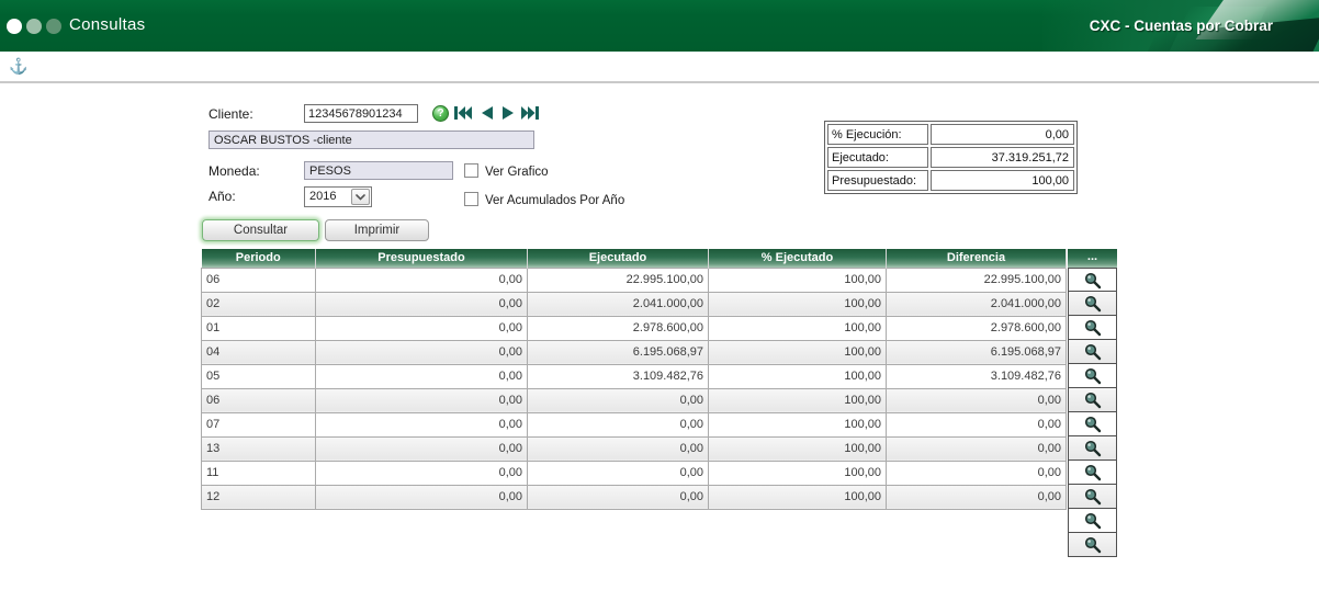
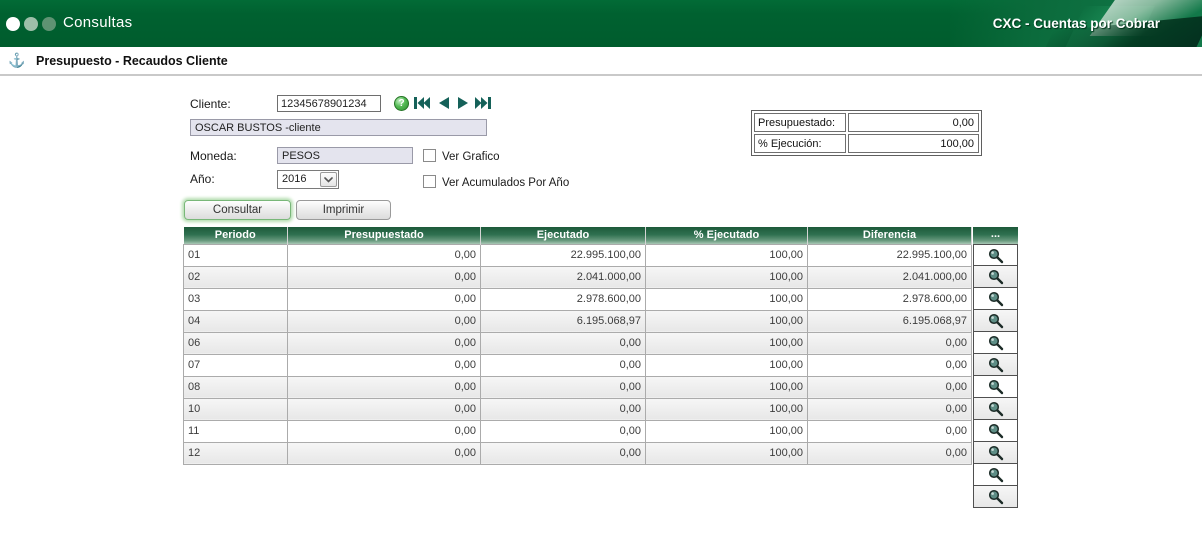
  Consultas
  CXC - Cuentas por Cobrar
  ⚓
+ Presupuesto - Recaudos Cliente
  Cliente:
  12345678901234
  ?
  OSCAR BUSTOS -cliente
  Moneda:
  PESOS
  Ver Grafico
  Año:
  2016
  Ver Acumulados Por Año
  Consultar
  Imprimir
- % Ejecución:
+ Presupuestado:
  0,00
- Ejecutado:
- 37.319.251,72
- Presupuestado:
+ % Ejecución:
  100,00
  Periodo	Presupuestado	Ejecutado	% Ejecutado	Diferencia
- 06	0,00	22.995.100,00	100,00	22.995.100,00
+ 01	0,00	22.995.100,00	100,00	22.995.100,00
  02	0,00	2.041.000,00	100,00	2.041.000,00
- 01	0,00	2.978.600,00	100,00	2.978.600,00
+ 03	0,00	2.978.600,00	100,00	2.978.600,00
  04	0,00	6.195.068,97	100,00	6.195.068,97
- 05	0,00	3.109.482,76	100,00	3.109.482,76
  06	0,00	0,00	100,00	0,00
  07	0,00	0,00	100,00	0,00
+ 08	0,00	0,00	100,00	0,00
- 13	0,00	0,00	100,00	0,00
+ 10	0,00	0,00	100,00	0,00
  11	0,00	0,00	100,00	0,00
  12	0,00	0,00	100,00	0,00
  ...
